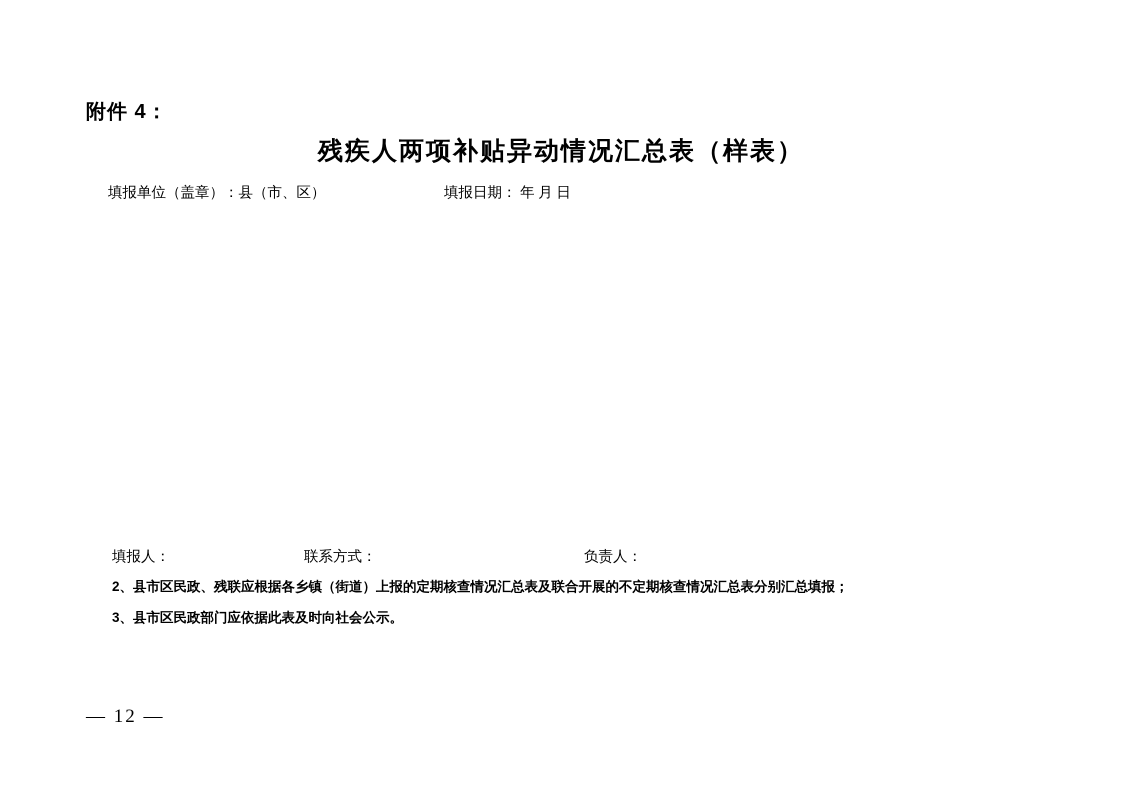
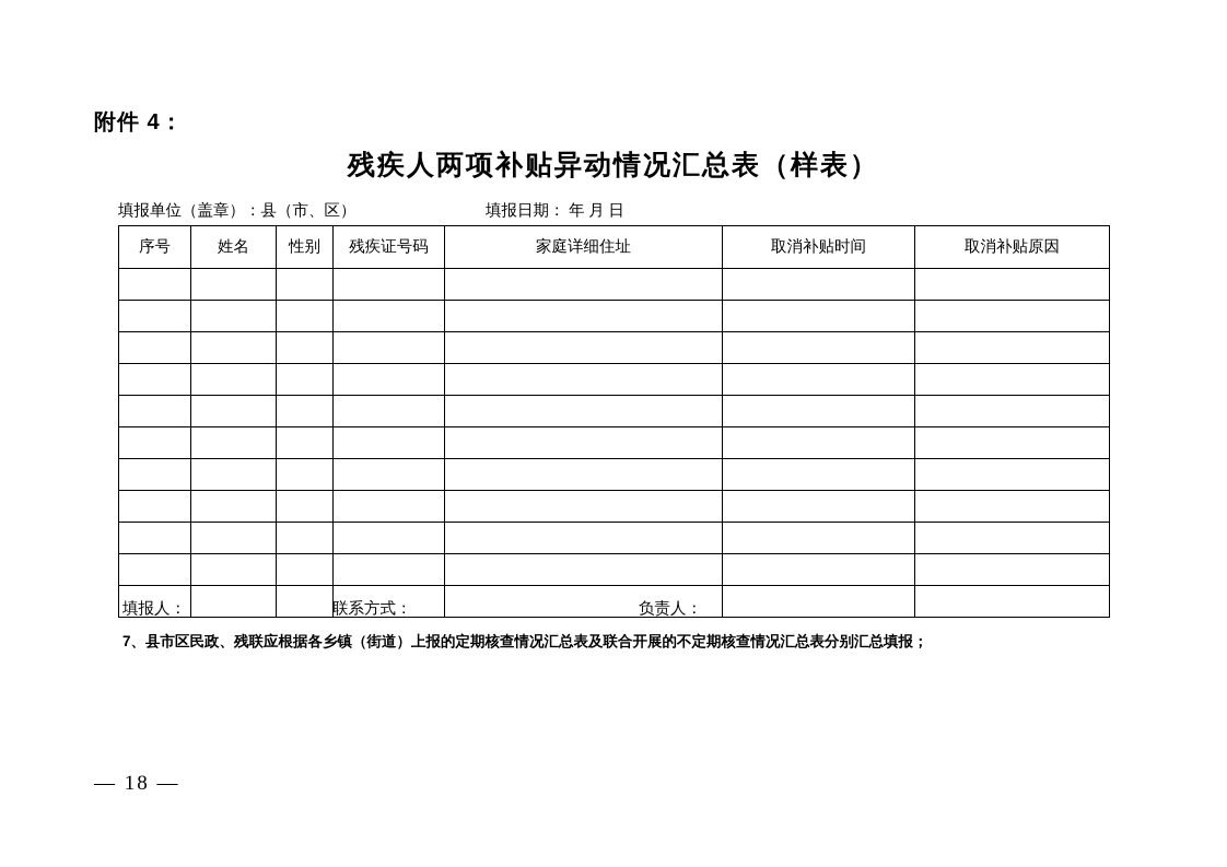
  附件 4：
  残疾人两项补贴异动情况汇总表（样表）
  填报单位（盖章）：县（市、区）
  填报日期： 年 月 日
+ 序号	姓名	性别	残疾证号码	家庭详细住址	取消补贴时间	取消补贴原因
  填报人：
  联系方式：
  负责人：
- 2、县市区民政、残联应根据各乡镇（街道）上报的定期核查情况汇总表及联合开展的不定期核查情况汇总表分别汇总填报；
+ 7、县市区民政、残联应根据各乡镇（街道）上报的定期核查情况汇总表及联合开展的不定期核查情况汇总表分别汇总填报；
- 3、县市区民政部门应依据此表及时向社会公示。
- — 12 —
+ — 18 —
